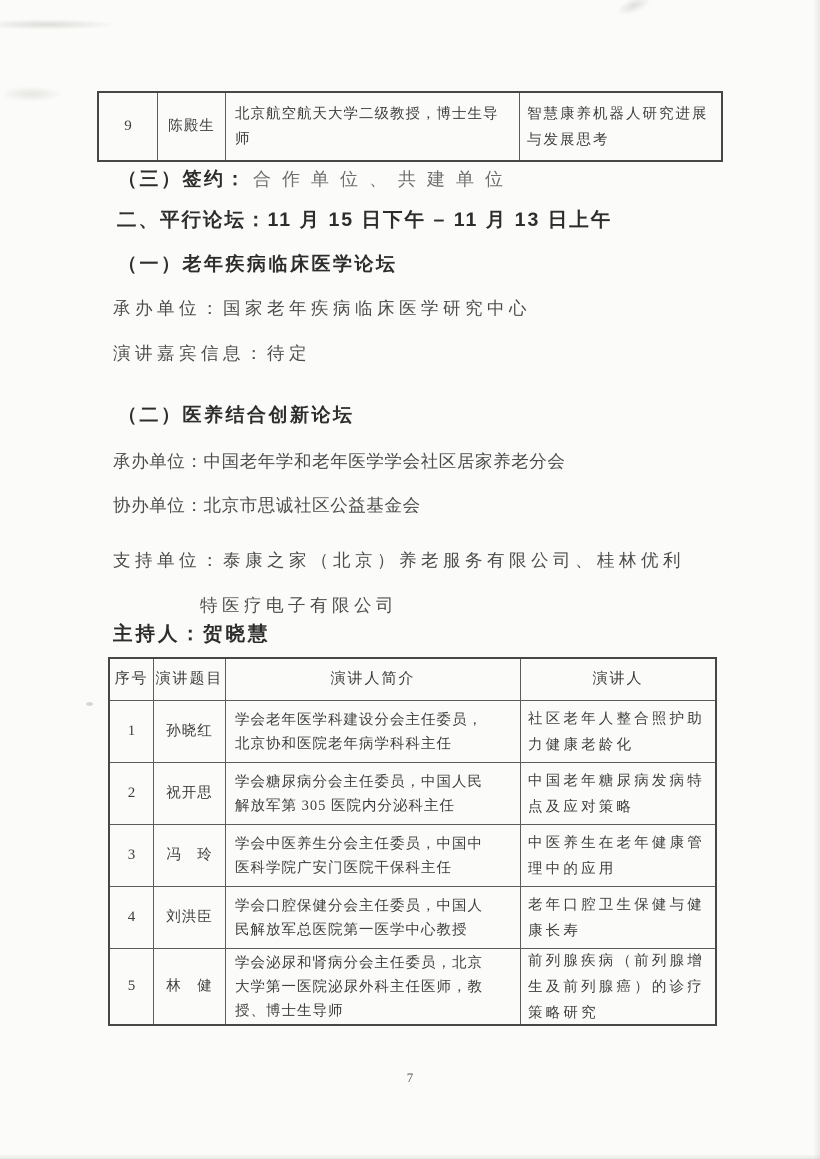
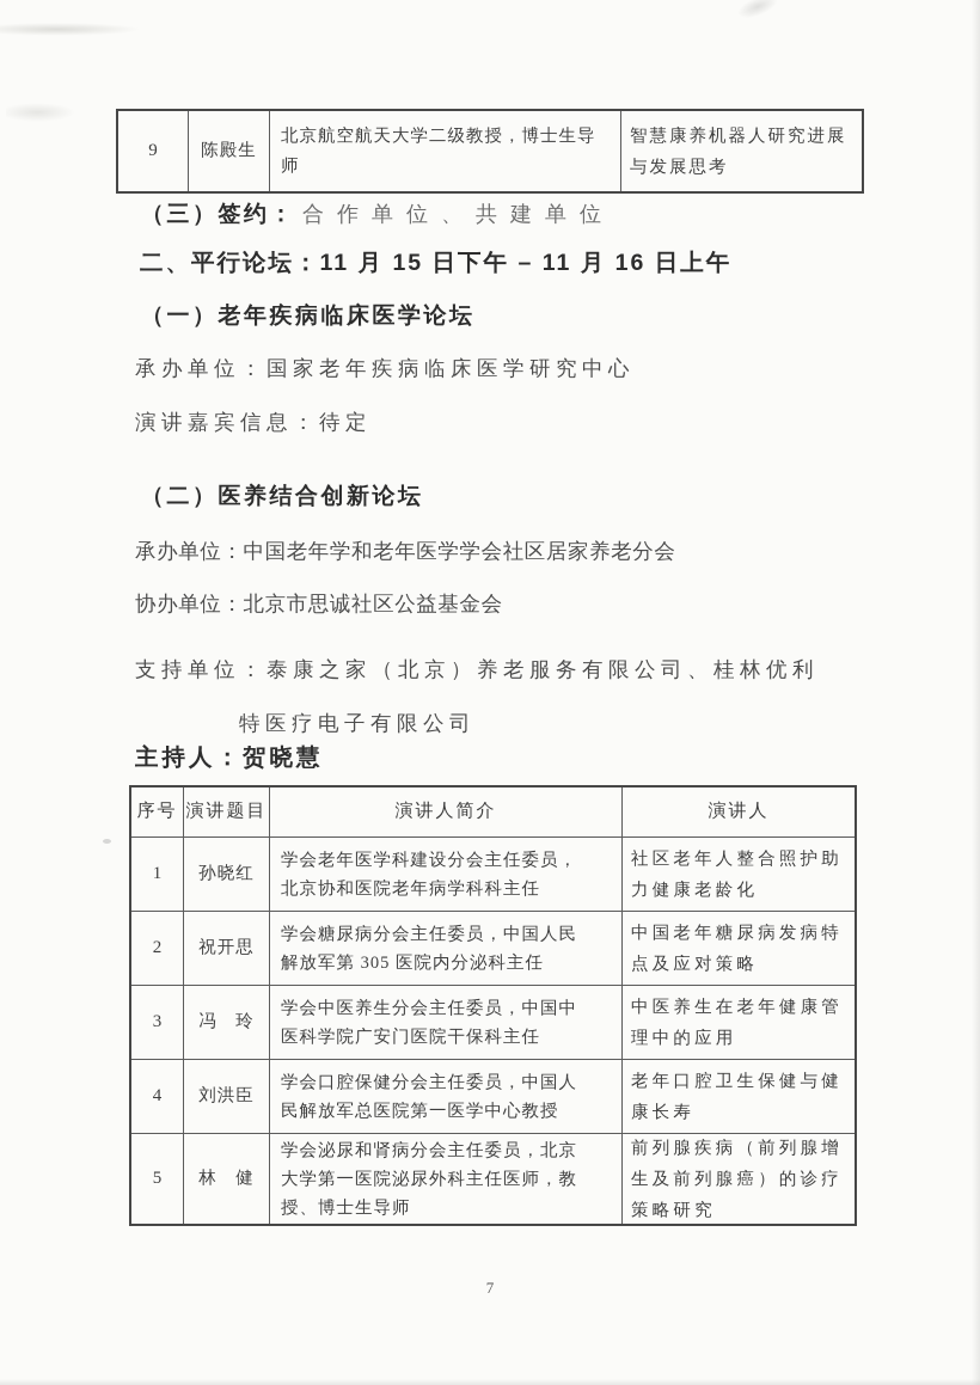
  9
  陈殿生
  北京航空航天大学二级教授，博士生导
  师
  智慧康养机器人研究进展
  与发展思考
  （三）签约： 合作单位、共建单位
- 二、平行论坛：11 月 15 日下午 – 11 月 13 日上午
+ 二、平行论坛：11 月 15 日下午 – 11 月 16 日上午
  （一）老年疾病临床医学论坛
  承办单位：国家老年疾病临床医学研究中心
  演讲嘉宾信息：待定
  （二）医养结合创新论坛
  承办单位：中国老年学和老年医学学会社区居家养老分会
  协办单位：北京市思诚社区公益基金会
  支持单位：泰康之家（北京）养老服务有限公司、桂林优利
  特医疗电子有限公司
  主持人：贺晓慧
  序号
  演讲题目
  演讲人简介
  演讲人
  1
  孙晓红
  学会老年医学科建设分会主任委员，
  北京协和医院老年病学科科主任
  社区老年人整合照护助
  力健康老龄化
  2
  祝开思
  学会糖尿病分会主任委员，中国人民
  解放军第 305 医院内分泌科主任
  中国老年糖尿病发病特
  点及应对策略
  3
  冯 玲
  学会中医养生分会主任委员，中国中
  医科学院广安门医院干保科主任
  中医养生在老年健康管
  理中的应用
  4
  刘洪臣
  学会口腔保健分会主任委员，中国人
  民解放军总医院第一医学中心教授
  老年口腔卫生保健与健
  康长寿
  5
  林 健
  学会泌尿和肾病分会主任委员，北京
  大学第一医院泌尿外科主任医师，教
  授、博士生导师
  前列腺疾病（前列腺增
  生及前列腺癌）的诊疗
  策略研究
  7
